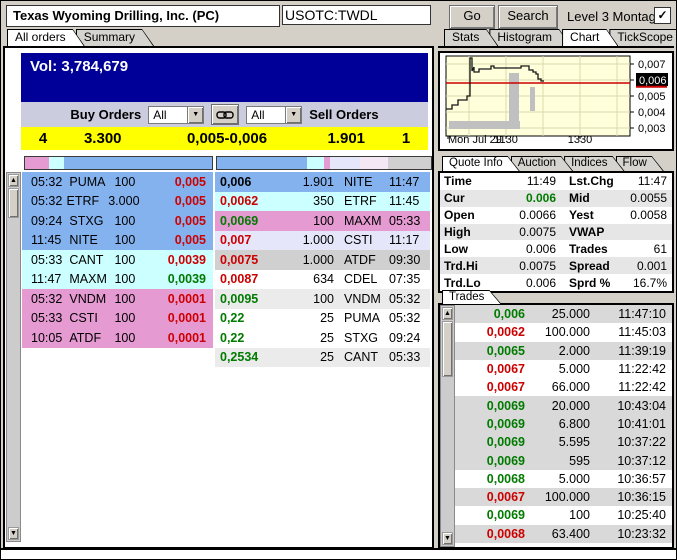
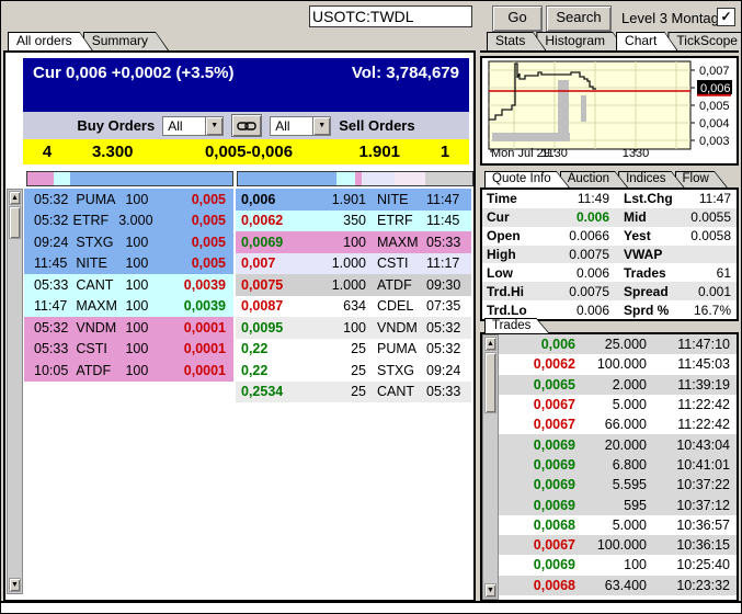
- Texas Wyoming Drilling, Inc. (PC)
  USOTC:TWDL
  Go
  Search
  Level 3 Montag
  ✓
  All orders
  Summary
  Stats
  Histogram
  Chart
  TickScope
+ Cur 0,006 +0,0002 (+3.5%)
  Vol: 3,784,679
  Buy Orders
  All
  All
  Sell Orders
  4
  3.300
  0,005
  -0,006
  1.901
  1
  05:32
  PUMA
  100
  0,005
  05:32
  ETRF
  3.000
  0,005
  09:24
  STXG
  100
  0,005
  11:45
  NITE
  100
  0,005
  05:33
  CANT
  100
  0,0039
  11:47
  MAXM
  100
  0,0039
  05:32
  VNDM
  100
  0,0001
  05:33
  CSTI
  100
  0,0001
  10:05
  ATDF
  100
  0,0001
  0,006
  1.901
  NITE
  11:47
  0,0062
  350
  ETRF
  11:45
  0,0069
  100
  MAXM
  05:33
  0,007
  1.000
  CSTI
  11:17
  0,0075
  1.000
  ATDF
  09:30
  0,0087
  634
  CDEL
  07:35
  0,0095
  100
  VNDM
  05:32
  0,22
  25
  PUMA
  05:32
  0,22
  25
  STXG
  09:24
  0,2534
  25
  CANT
  05:33
  0,007
  0,006
  0,005
  0,004
  0,003
  Mon Jul 29
  1130
  1330
  Quote Info
  Auction
  Indices
  Flow
  Time
  11:49
  Lst.Chg
  11:47
  Cur
  0.006
  Mid
  0.0055
  Open
  0.0066
  Yest
  0.0058
  High
  0.0075
  VWAP
  Low
  0.006
  Trades
  61
  Trd.Hi
  0.0075
  Spread
  0.001
  Trd.Lo
  0.006
  Sprd %
  16.7%
  Trades
  0,006
  25.000
  11:47:10
  0,0062
  100.000
  11:45:03
  0,0065
  2.000
  11:39:19
  0,0067
  5.000
  11:22:42
  0,0067
  66.000
  11:22:42
  0,0069
  20.000
  10:43:04
  0,0069
  6.800
  10:41:01
  0,0069
  5.595
  10:37:22
  0,0069
  595
  10:37:12
  0,0068
  5.000
  10:36:57
  0,0067
  100.000
  10:36:15
  0,0069
  100
  10:25:40
  0,0068
  63.400
  10:23:32
